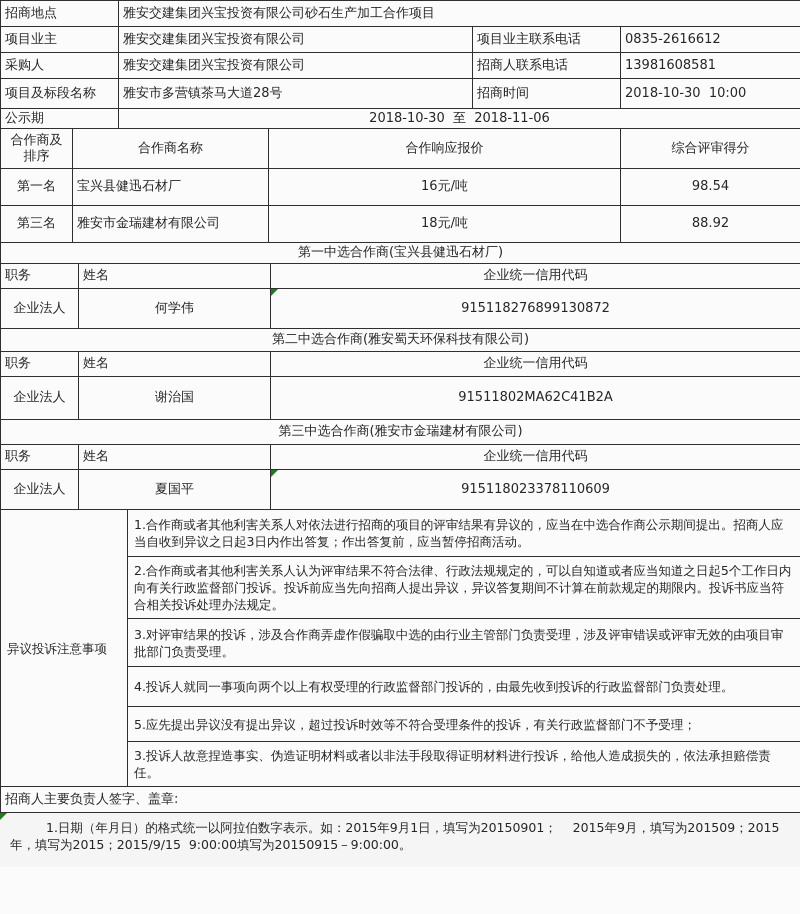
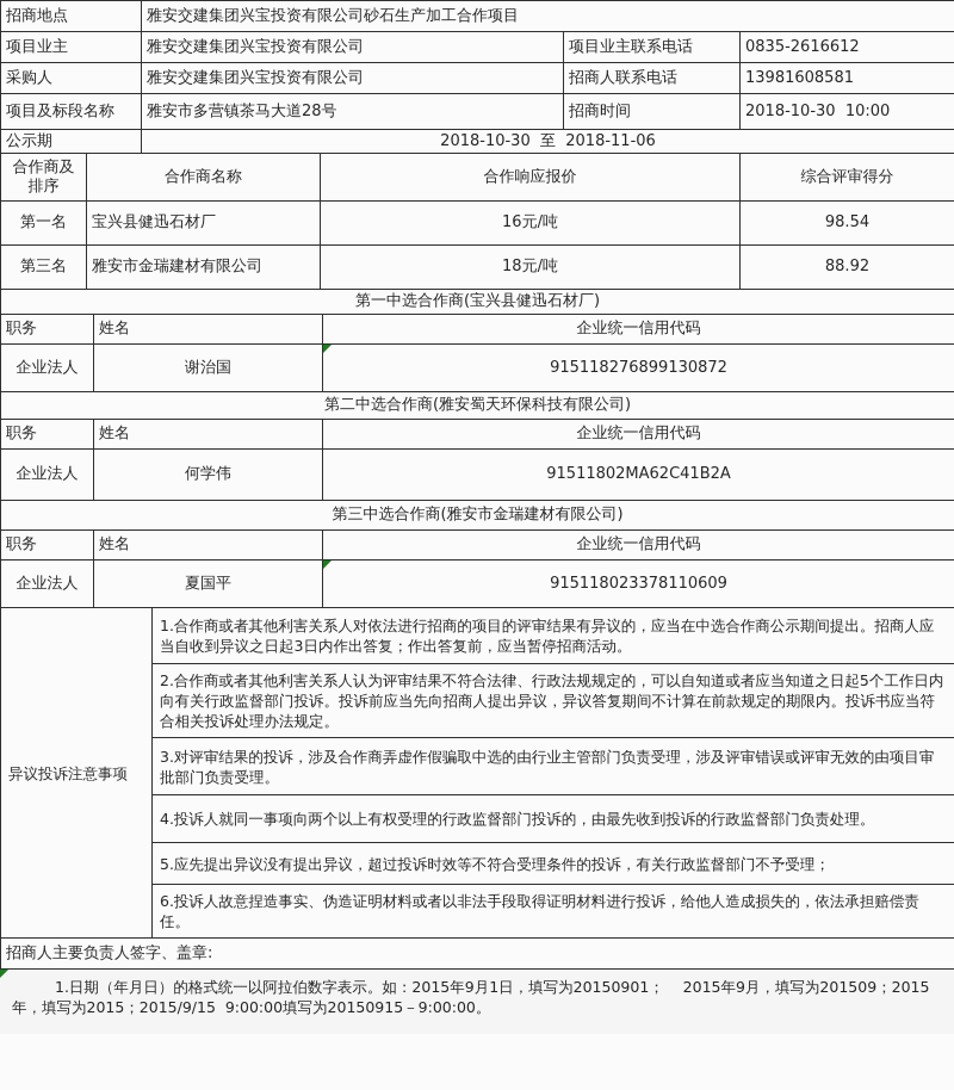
  招商地点	雅安交建集团兴宝投资有限公司砂石生产加工合作项目
  项目业主	雅安交建集团兴宝投资有限公司	项目业主联系电话	0835-2616612
  采购人	雅安交建集团兴宝投资有限公司	招商人联系电话	13981608581
  项目及标段名称	雅安市多营镇茶马大道28号	招商时间	2018-10-30 10:00
  公示期	2018-10-30 至 2018-11-06
  合作商及排序	合作商名称	合作响应报价	综合评审得分
  第一名	宝兴县健迅石材厂	16元/吨	98.54
  第三名	雅安市金瑞建材有限公司	18元/吨	88.92
  第一中选合作商(宝兴县健迅石材厂)
  职务	姓名	企业统一信用代码
- 企业法人	何学伟	915118276899130872
+ 企业法人	谢治国	915118276899130872
  第二中选合作商(雅安蜀天环保科技有限公司)
  职务	姓名	企业统一信用代码
- 企业法人	谢治国	91511802MA62C41B2A
+ 企业法人	何学伟	91511802MA62C41B2A
  第三中选合作商(雅安市金瑞建材有限公司)
  职务	姓名	企业统一信用代码
  企业法人	夏国平	915118023378110609
  异议投诉注意事项	1.合作商或者其他利害关系人对依法进行招商的项目的评审结果有异议的，应当在中选合作商公示期间提出。招商人应当自收到异议之日起3日内作出答复；作出答复前，应当暂停招商活动。
  2.合作商或者其他利害关系人认为评审结果不符合法律、行政法规规定的，可以自知道或者应当知道之日起5个工作日内向有关行政监督部门投诉。投诉前应当先向招商人提出异议，异议答复期间不计算在前款规定的期限内。投诉书应当符合相关投诉处理办法规定。
  3.对评审结果的投诉，涉及合作商弄虚作假骗取中选的由行业主管部门负责受理，涉及评审错误或评审无效的由项目审批部门负责受理。
  4.投诉人就同一事项向两个以上有权受理的行政监督部门投诉的，由最先收到投诉的行政监督部门负责处理。
  5.应先提出异议没有提出异议，超过投诉时效等不符合受理条件的投诉，有关行政监督部门不予受理；
- 3.投诉人故意捏造事实、伪造证明材料或者以非法手段取得证明材料进行投诉，给他人造成损失的，依法承担赔偿责任。
+ 6.投诉人故意捏造事实、伪造证明材料或者以非法手段取得证明材料进行投诉，给他人造成损失的，依法承担赔偿责任。
  招商人主要负责人签字、盖章:
  1.日期（年月日）的格式统一以阿拉伯数字表示。如：2015年9月1日，填写为20150901； 2015年9月，填写为201509；2015年，填写为2015；2015/9/15 9:00:00填写为20150915－9:00:00。
